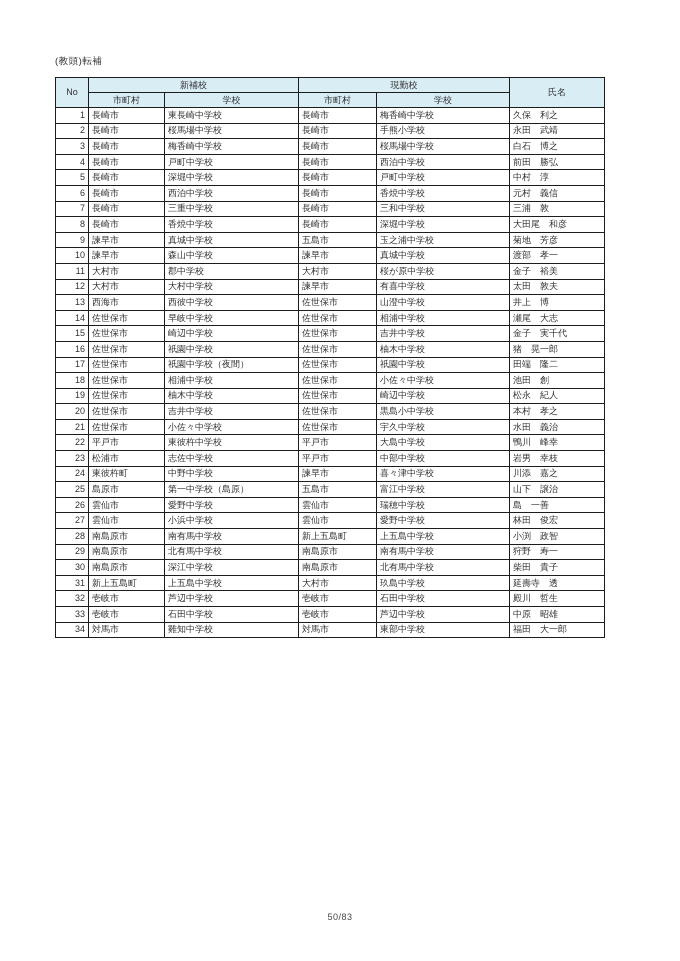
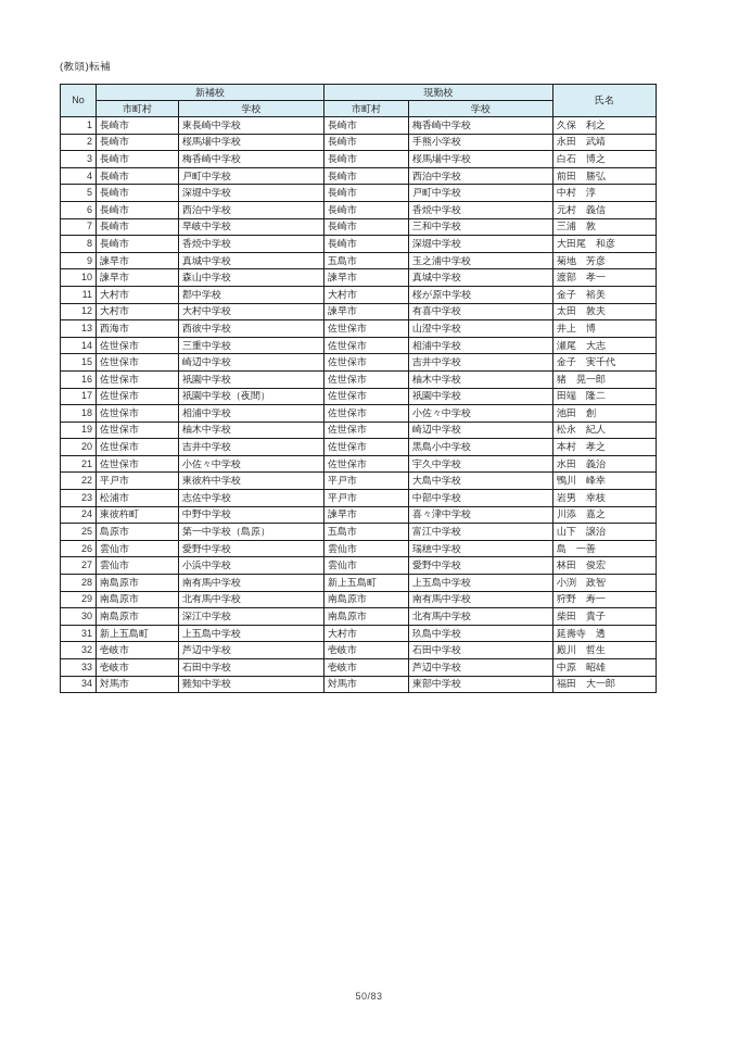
  (教頭)転補
  No	新補校	現勤校	氏名
  市町村	学校	市町村	学校
  1	長崎市	東長崎中学校	長崎市	梅香崎中学校	久保 利之
  2	長崎市	桜馬場中学校	長崎市	手熊小学校	永田 武靖
  3	長崎市	梅香崎中学校	長崎市	桜馬場中学校	白石 博之
  4	長崎市	戸町中学校	長崎市	西泊中学校	前田 勝弘
  5	長崎市	深堀中学校	長崎市	戸町中学校	中村 淳
  6	長崎市	西泊中学校	長崎市	香焼中学校	元村 義信
- 7	長崎市	三重中学校	長崎市	三和中学校	三浦 敦
+ 7	長崎市	早岐中学校	長崎市	三和中学校	三浦 敦
  8	長崎市	香焼中学校	長崎市	深堀中学校	大田尾 和彦
  9	諫早市	真城中学校	五島市	玉之浦中学校	菊地 芳彦
  10	諫早市	森山中学校	諫早市	真城中学校	渡部 孝一
  11	大村市	郡中学校	大村市	桜が原中学校	金子 裕美
  12	大村市	大村中学校	諫早市	有喜中学校	太田 敦夫
  13	西海市	西彼中学校	佐世保市	山澄中学校	井上 博
- 14	佐世保市	早岐中学校	佐世保市	相浦中学校	瀬尾 大志
+ 14	佐世保市	三重中学校	佐世保市	相浦中学校	瀬尾 大志
  15	佐世保市	崎辺中学校	佐世保市	吉井中学校	金子 実千代
  16	佐世保市	祇園中学校	佐世保市	柚木中学校	猪 晃一郎
  17	佐世保市	祇園中学校（夜間）	佐世保市	祇園中学校	田端 隆二
  18	佐世保市	相浦中学校	佐世保市	小佐々中学校	池田 創
  19	佐世保市	柚木中学校	佐世保市	崎辺中学校	松永 紀人
  20	佐世保市	吉井中学校	佐世保市	黒島小中学校	本村 孝之
  21	佐世保市	小佐々中学校	佐世保市	宇久中学校	水田 義治
  22	平戸市	東彼杵中学校	平戸市	大島中学校	鴨川 峰幸
  23	松浦市	志佐中学校	平戸市	中部中学校	岩男 幸枝
  24	東彼杵町	中野中学校	諫早市	喜々津中学校	川添 嘉之
  25	島原市	第一中学校（島原）	五島市	富江中学校	山下 譲治
  26	雲仙市	愛野中学校	雲仙市	瑞穂中学校	島 一善
  27	雲仙市	小浜中学校	雲仙市	愛野中学校	林田 俊宏
  28	南島原市	南有馬中学校	新上五島町	上五島中学校	小渕 政智
  29	南島原市	北有馬中学校	南島原市	南有馬中学校	狩野 寿一
  30	南島原市	深江中学校	南島原市	北有馬中学校	柴田 貴子
  31	新上五島町	上五島中学校	大村市	玖島中学校	延壽寺 透
  32	壱岐市	芦辺中学校	壱岐市	石田中学校	殿川 哲生
  33	壱岐市	石田中学校	壱岐市	芦辺中学校	中原 昭雄
  34	対馬市	雞知中学校	対馬市	東部中学校	福田 大一郎
  50/83
